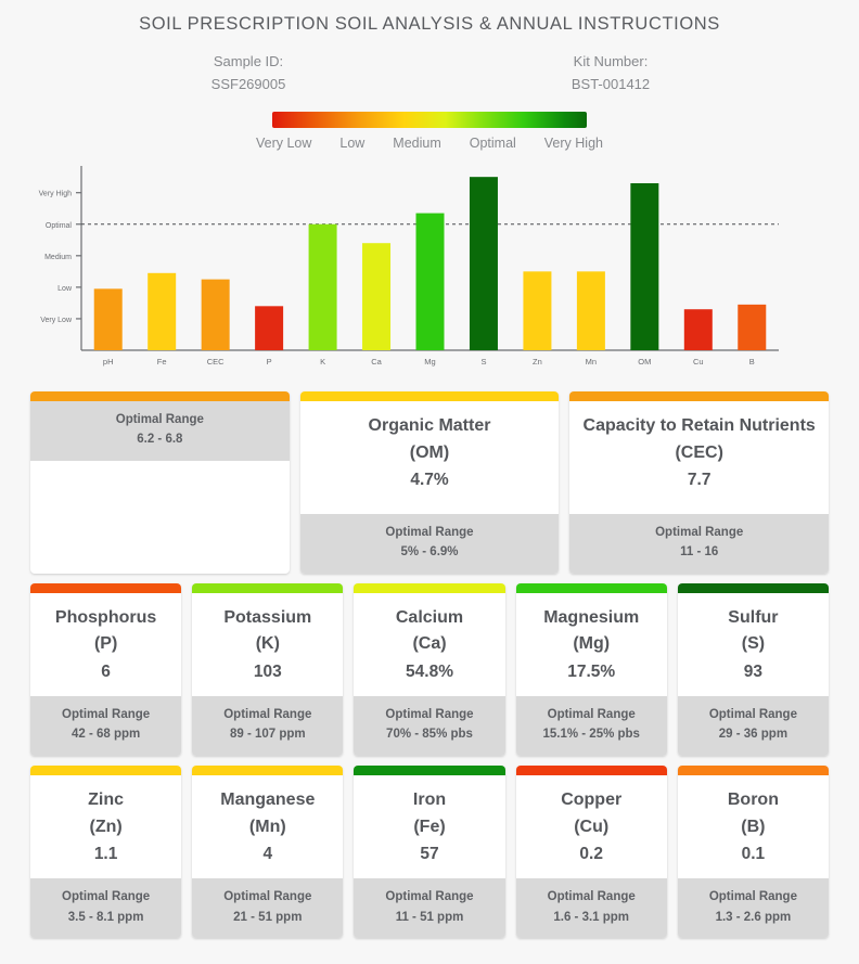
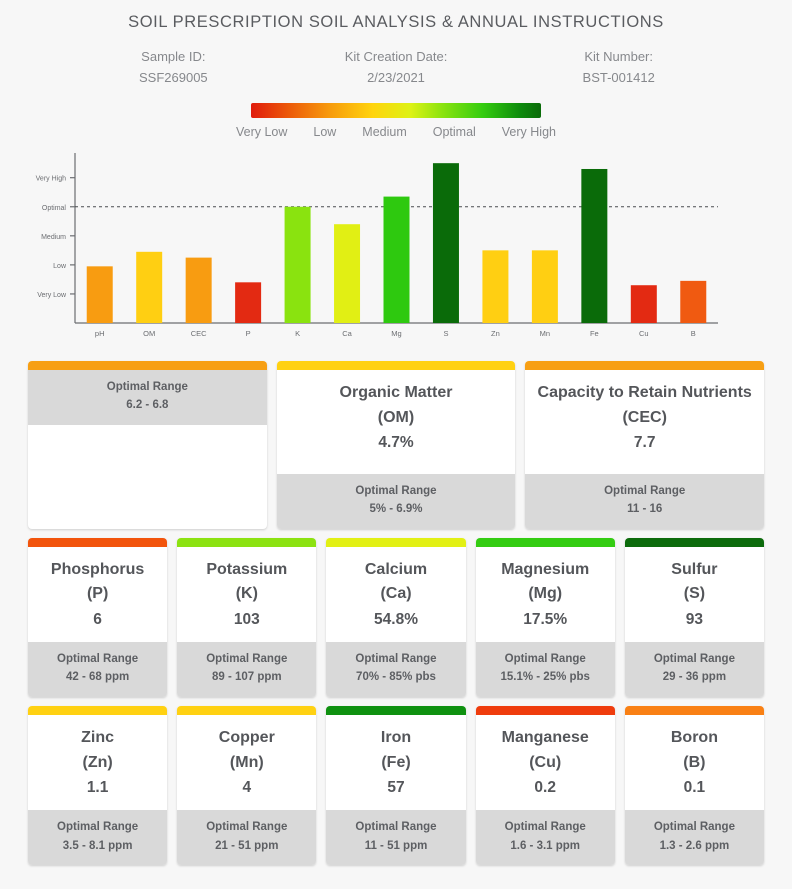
  SOIL PRESCRIPTION SOIL ANALYSIS & ANNUAL INSTRUCTIONS
  Sample ID:
  SSF269005
+ Kit Creation Date:
+ 2/23/2021
  Kit Number:
  BST-001412
  Very Low
  Low
  Medium
  Optimal
  Very High
  pH
- Fe
+ OM
  CEC
  P
  K
  Ca
  Mg
  S
  Zn
  Mn
- OM
+ Fe
  Cu
  B
  Optimal Range
  6.2 - 6.8
  Organic Matter
  (OM)
  4.7%
  Optimal Range
  5% - 6.9%
  Capacity to Retain Nutrients
  (CEC)
  7.7
  Optimal Range
  11 - 16
  Phosphorus
  (P)
  6
  Optimal Range
  42 - 68 ppm
  Potassium
  (K)
  103
  Optimal Range
  89 - 107 ppm
  Calcium
  (Ca)
  54.8%
  Optimal Range
  70% - 85% pbs
  Magnesium
  (Mg)
  17.5%
  Optimal Range
  15.1% - 25% pbs
  Sulfur
  (S)
  93
  Optimal Range
  29 - 36 ppm
  Zinc
  (Zn)
  1.1
  Optimal Range
  3.5 - 8.1 ppm
- Manganese
+ Copper
  (Mn)
  4
  Optimal Range
  21 - 51 ppm
  Iron
  (Fe)
  57
  Optimal Range
  11 - 51 ppm
- Copper
+ Manganese
  (Cu)
  0.2
  Optimal Range
  1.6 - 3.1 ppm
  Boron
  (B)
  0.1
  Optimal Range
  1.3 - 2.6 ppm
